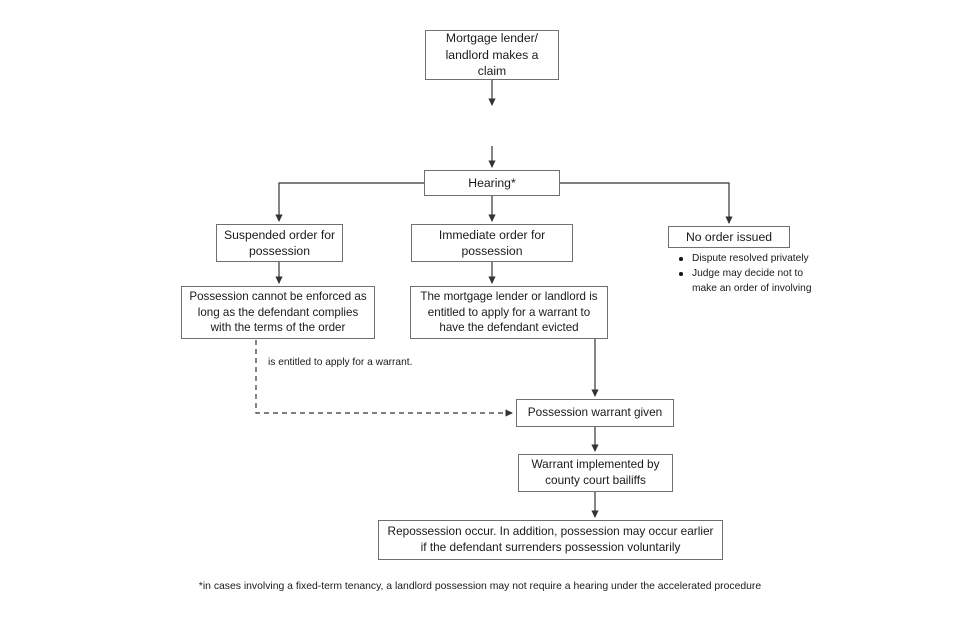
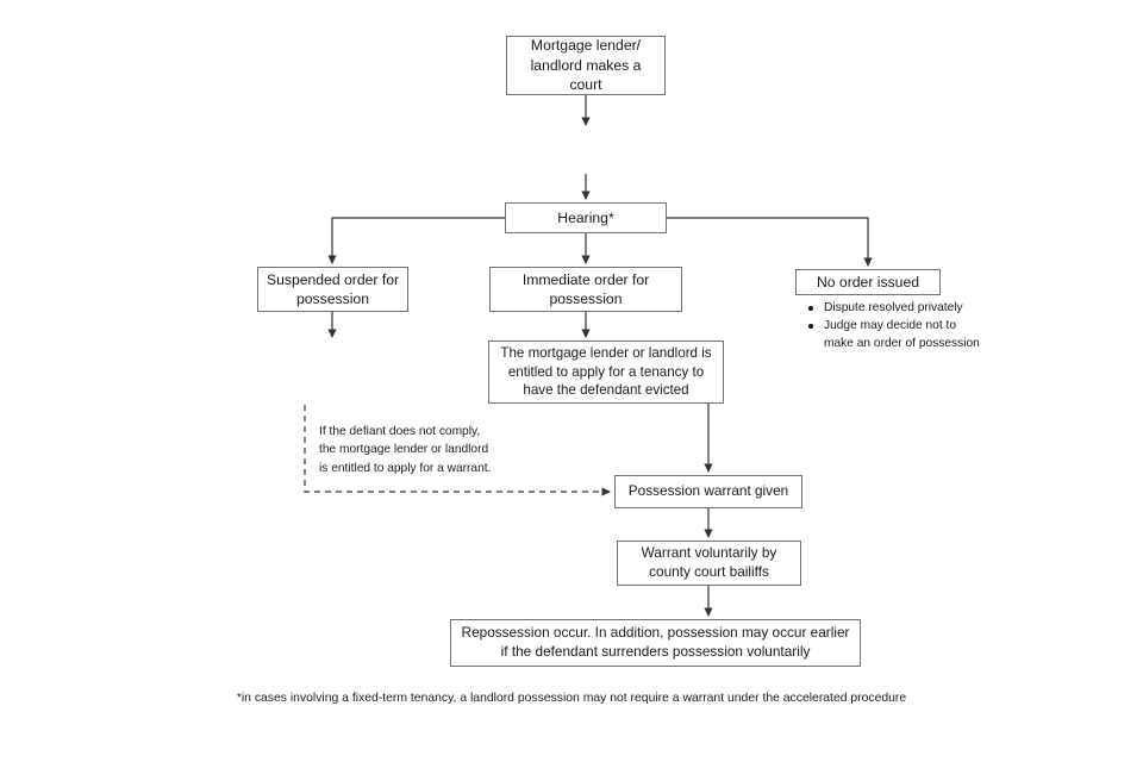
- Mortgage lender/ landlord makes a claim
+ Mortgage lender/ landlord makes a court
  Hearing*
  Suspended order for possession
  Immediate order for possession
  No order issued
  Dispute resolved privately
- Judge may decide not to make an order of involving
+ Judge may decide not to make an order of possession
- Possession cannot be enforced as long as the defendant complies with the terms of the order
- The mortgage lender or landlord is entitled to apply for a warrant to have the defendant evicted
+ The mortgage lender or landlord is entitled to apply for a tenancy to have the defendant evicted
+ If the defiant does not comply,
+ the mortgage lender or landlord
  is entitled to apply for a warrant.
  Possession warrant given
- Warrant implemented by county court bailiffs
+ Warrant voluntarily by county court bailiffs
  Repossession occur. In addition, possession may occur earlier if the defendant surrenders possession voluntarily
- *in cases involving a fixed-term tenancy, a landlord possession may not require a hearing under the accelerated procedure
+ *in cases involving a fixed-term tenancy, a landlord possession may not require a warrant under the accelerated procedure
